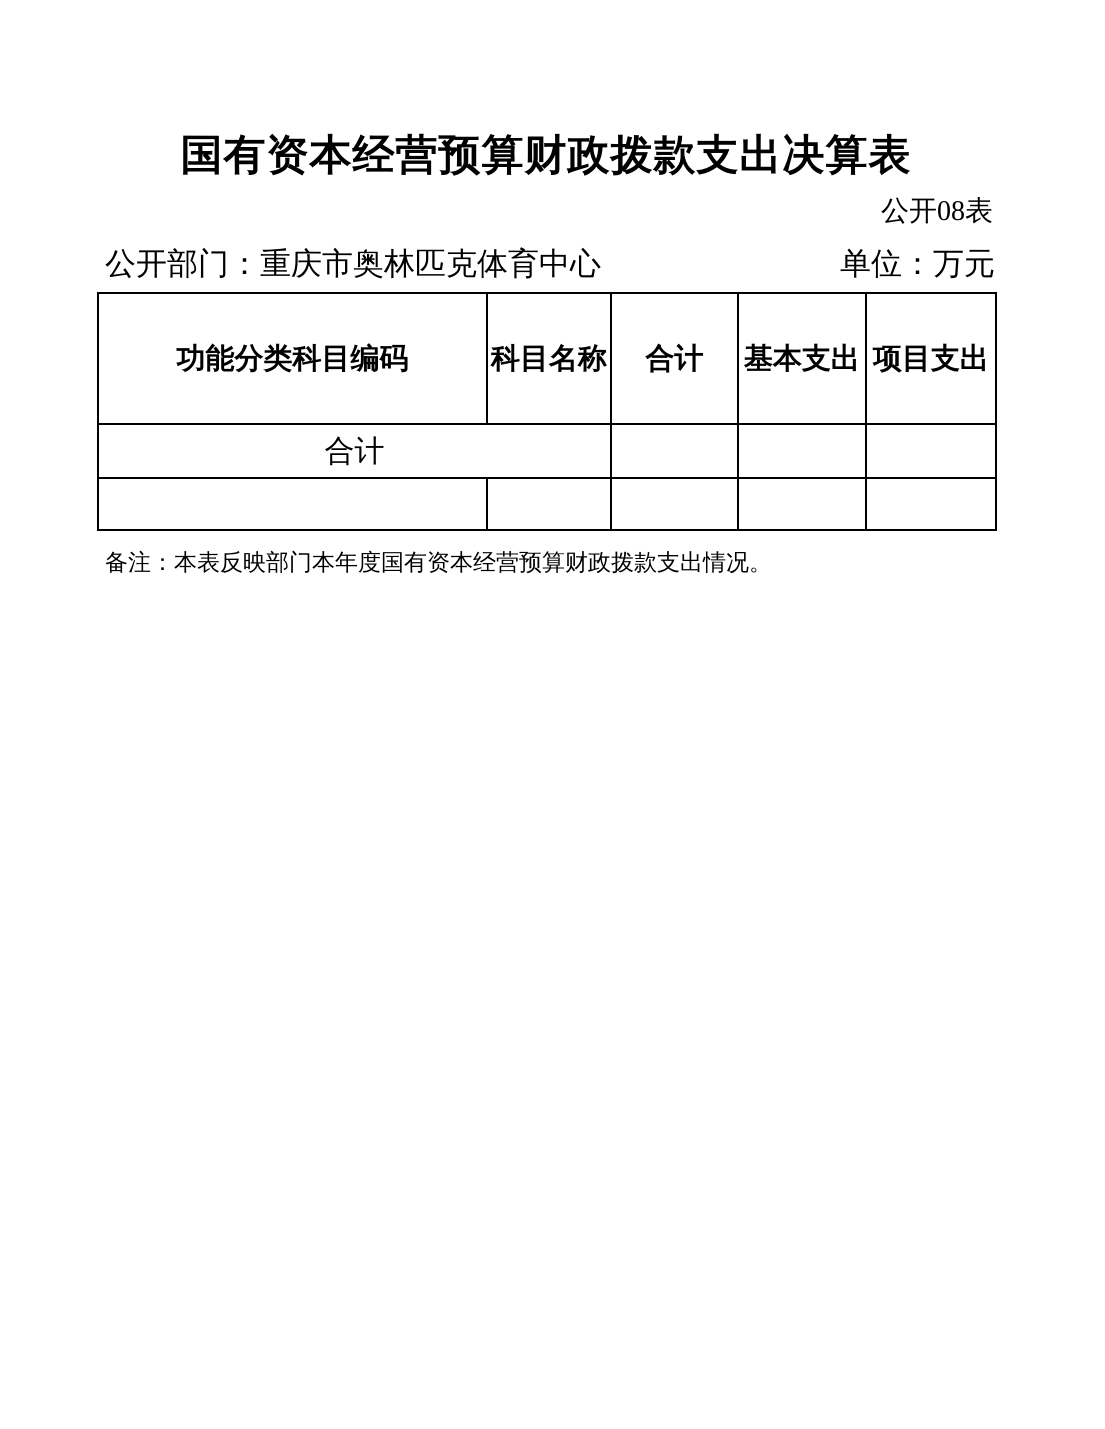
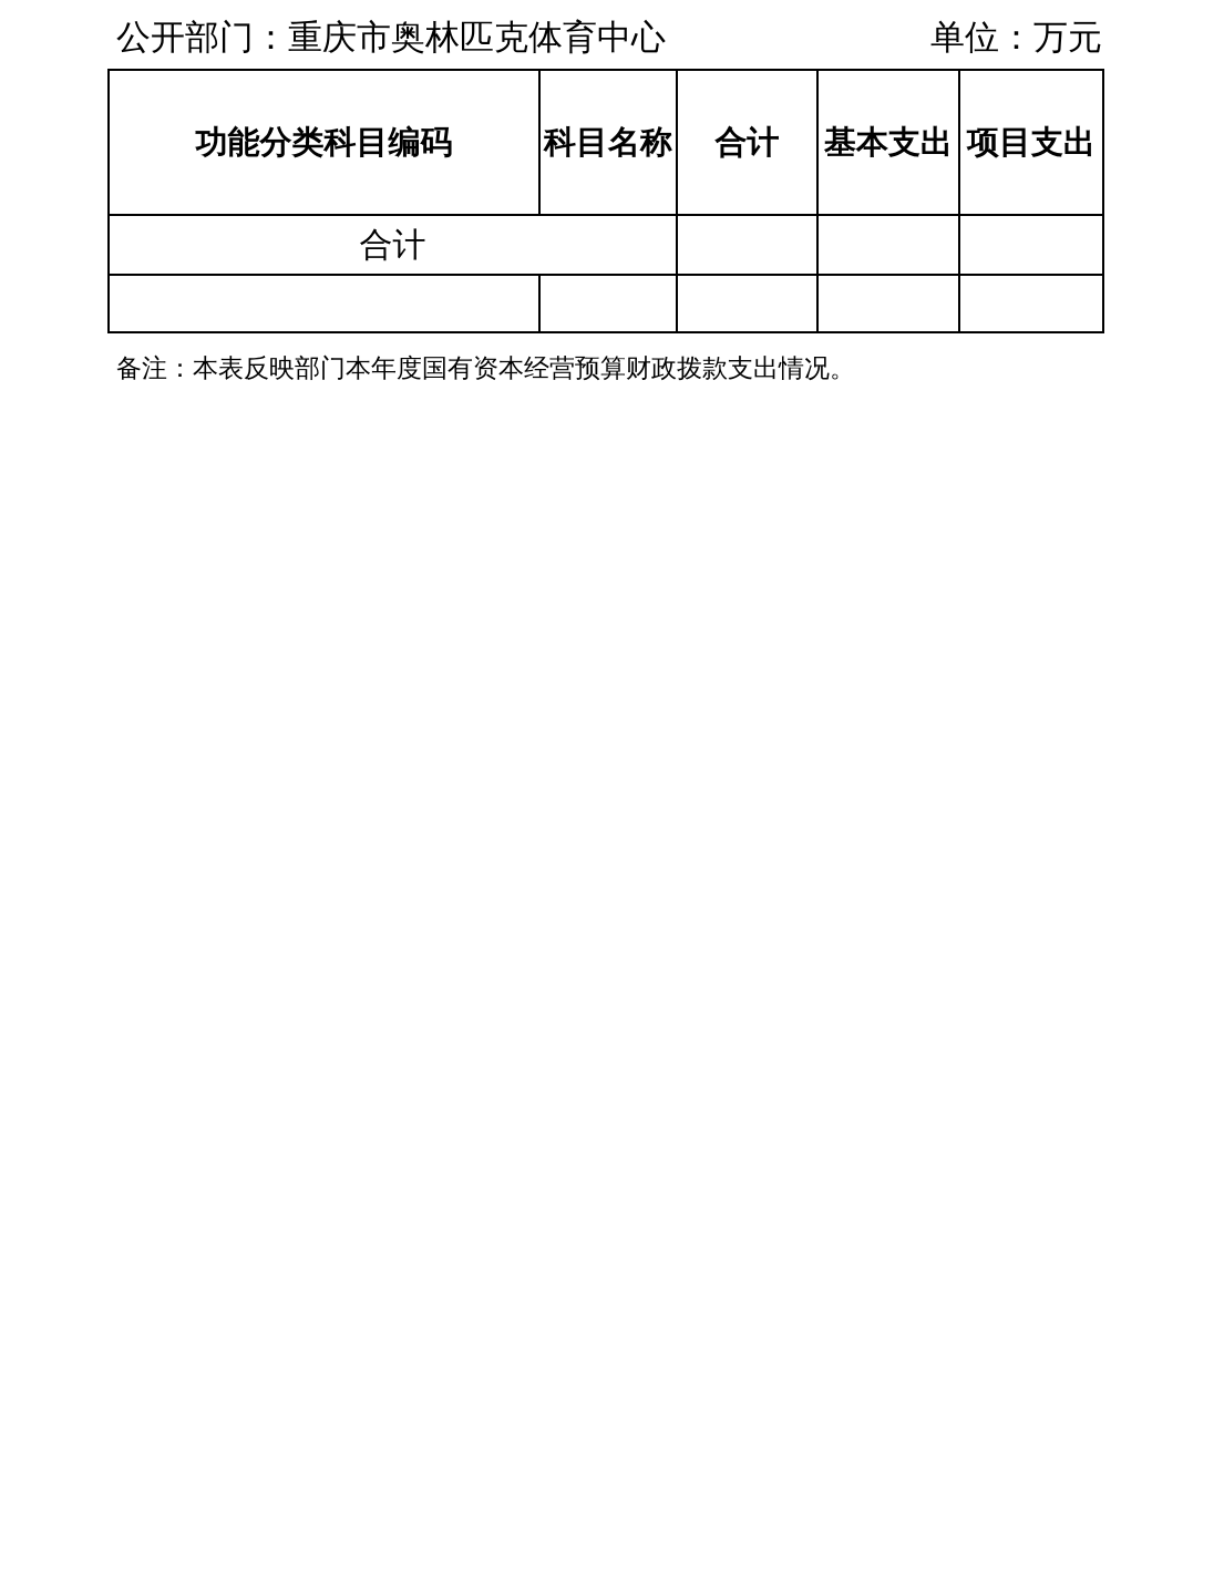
- 国有资本经营预算财政拨款支出决算表
- 公开08表
  公开部门：重庆市奥林匹克体育中心
  单位：万元
  功能分类科目编码	科目名称	合计	基本支出	项目支出
  合计
  备注：本表反映部门本年度国有资本经营预算财政拨款支出情况。
